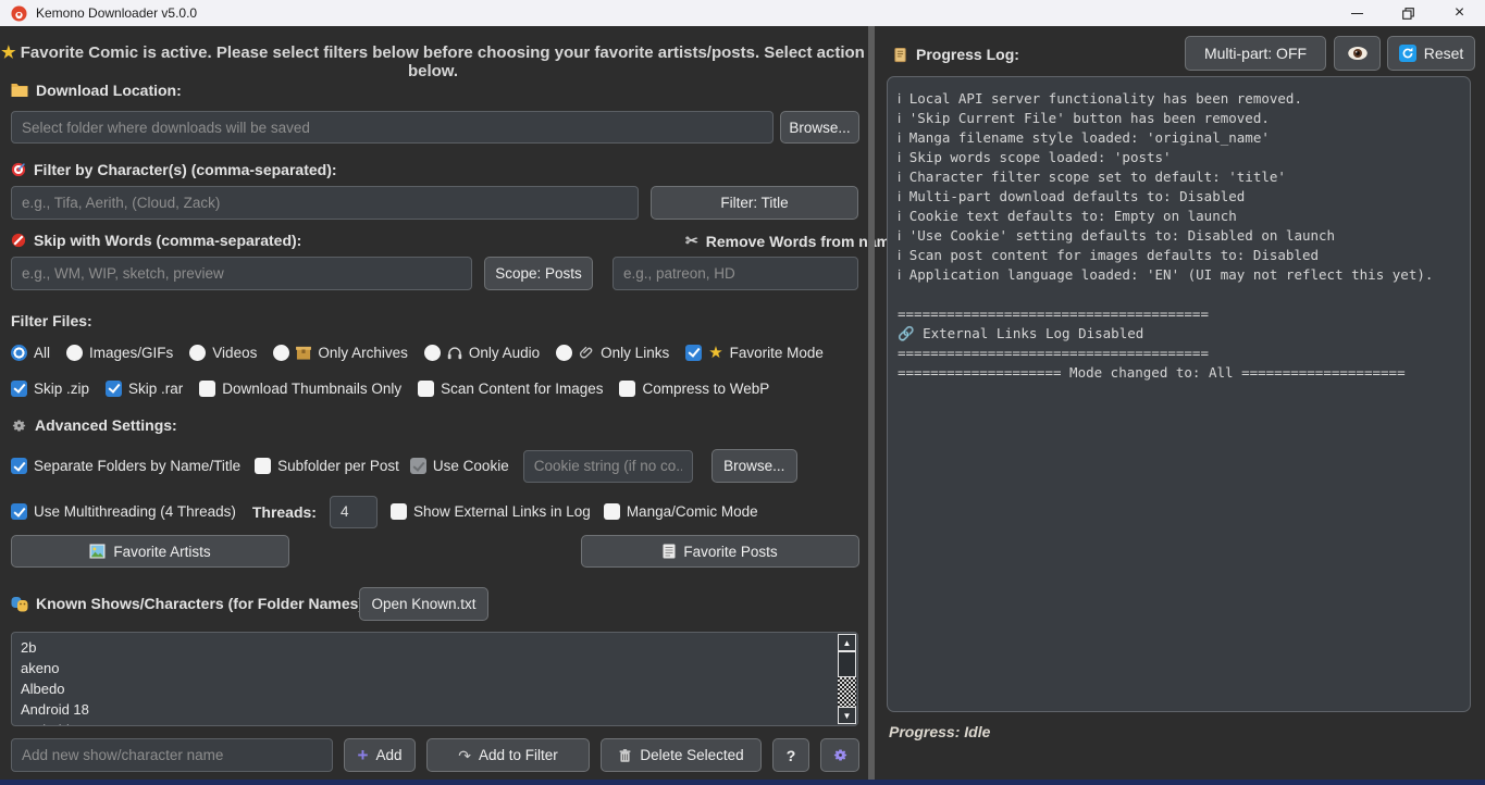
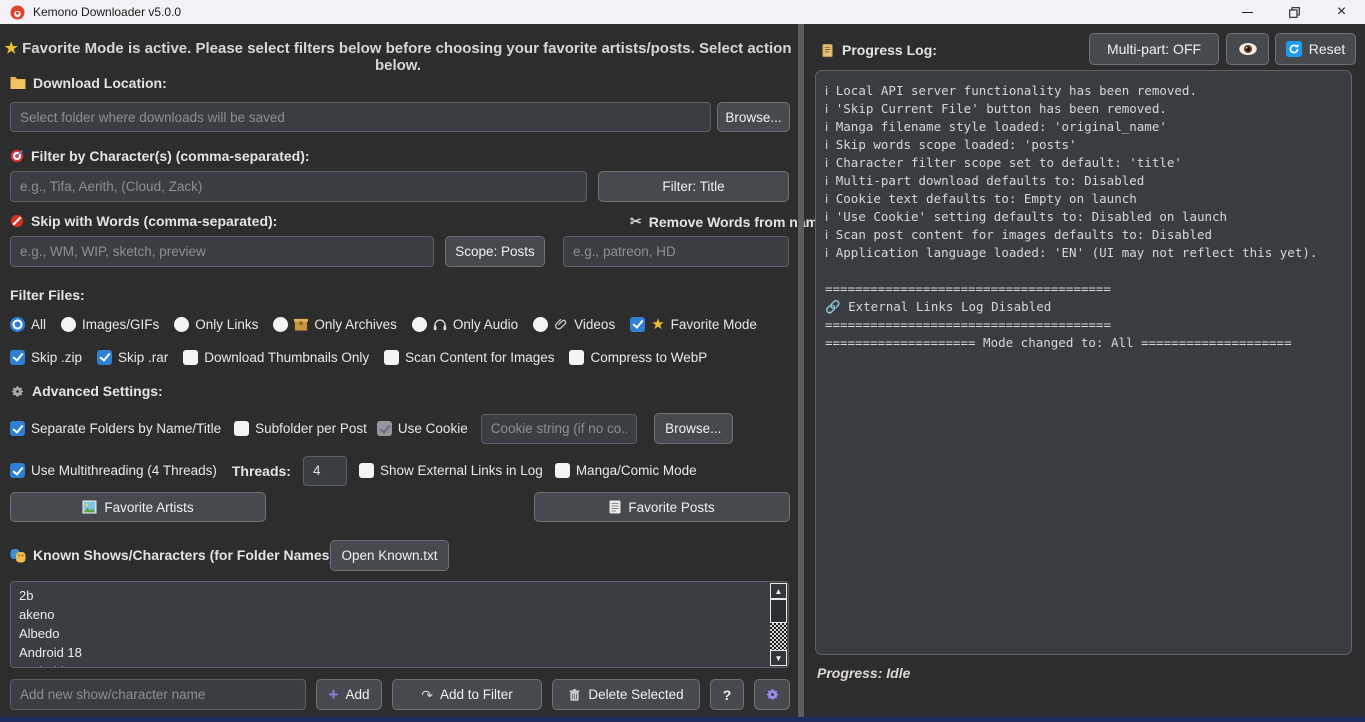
  Kemono Downloader v5.0.0
  ×
- ★ Favorite Comic is active. Please select filters below before choosing your favorite artists/posts. Select action below.
+ ★ Favorite Mode is active. Please select filters below before choosing your favorite artists/posts. Select action below.
  Download Location:
  Select folder where downloads will be saved
  Browse...
  Filter by Character(s) (comma-separated):
  e.g., Tifa, Aerith, (Cloud, Zack)
  Filter: Title
  Skip with Words (comma-separated):
  ✂
  Remove Words from nm
  e.g., WM, WIP, sketch, preview
  Scope: Posts
  e.g., patreon, HD
  Filter Files:
  All
  Images/GIFs
- Videos
+ Only Links
  Only Archives
  Only Audio
- Only Links
+ Videos
  ★
  Favorite Mode
  Skip .zip
  Skip .rar
  Download Thumbnails Only
  Scan Content for Images
  Compress to WebP
  Advanced Settings:
  Separate Folders by Name/Title
  Subfolder per Post
  Use Cookie
  Cookie string (if no co.
  Browse...
  Use Multithreading (4 Threads)
  Threads:
  4
  Show External Links in Log
  Manga/Comic Mode
  Favorite Artists
  Favorite Posts
  Known Shows/Characters (for Folder Names
  Open Known.txt
  2b
  akeno
  Albedo
  Android 18
  ▲
  ▼
  Add new show/character name
  +
  Add
  ↷
  Add to Filter
  Delete Selected
  ?
  Progress Log:
  Multi-part: OFF
  Reset
  ℹ Local API server functionality has been removed.
  ℹ 'Skip Current File' button has been removed.
  ℹ Manga filename style loaded: 'original_name'
  ℹ Skip words scope loaded: 'posts'
  ℹ Character filter scope set to default: 'title'
  ℹ Multi-part download defaults to: Disabled
  ℹ Cookie text defaults to: Empty on launch
  ℹ 'Use Cookie' setting defaults to: Disabled on launch
  ℹ Scan post content for images defaults to: Disabled
  ℹ Application language loaded: 'EN' (UI may not reflect this yet).
  ======================================
  🔗 External Links Log Disabled
  ======================================
  ==================== Mode changed to: All ====================
  Progress: Idle
